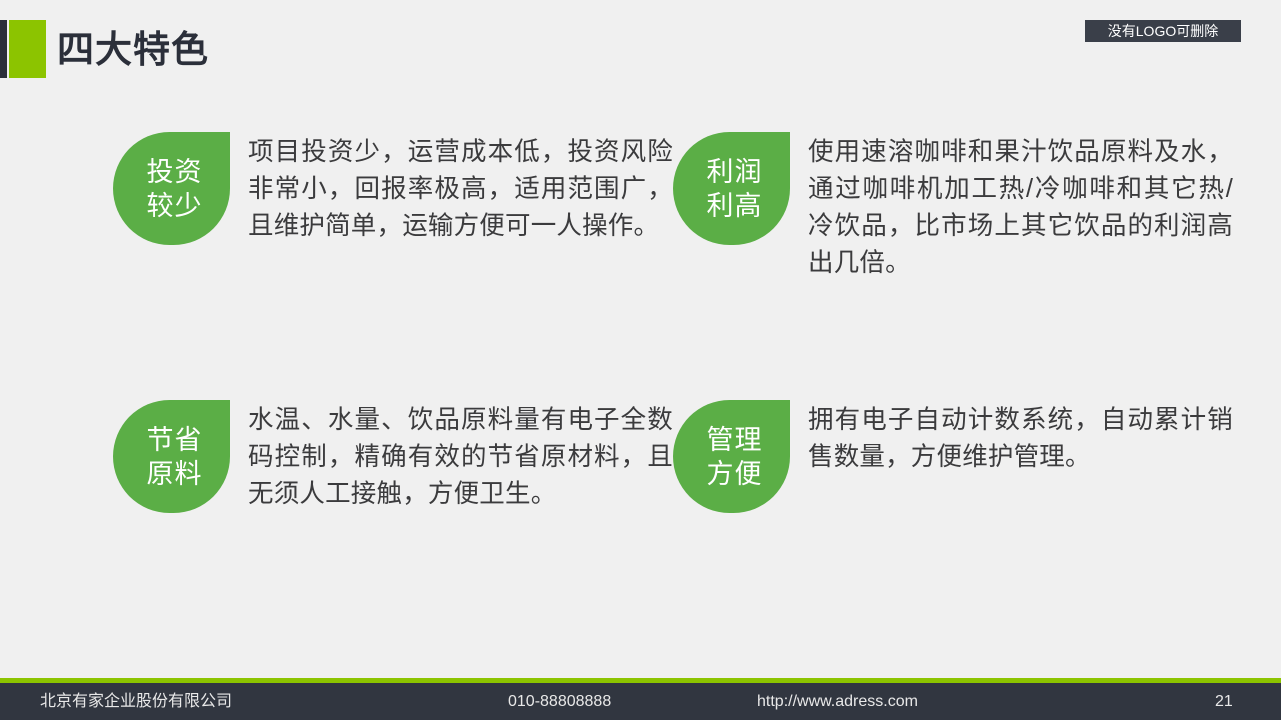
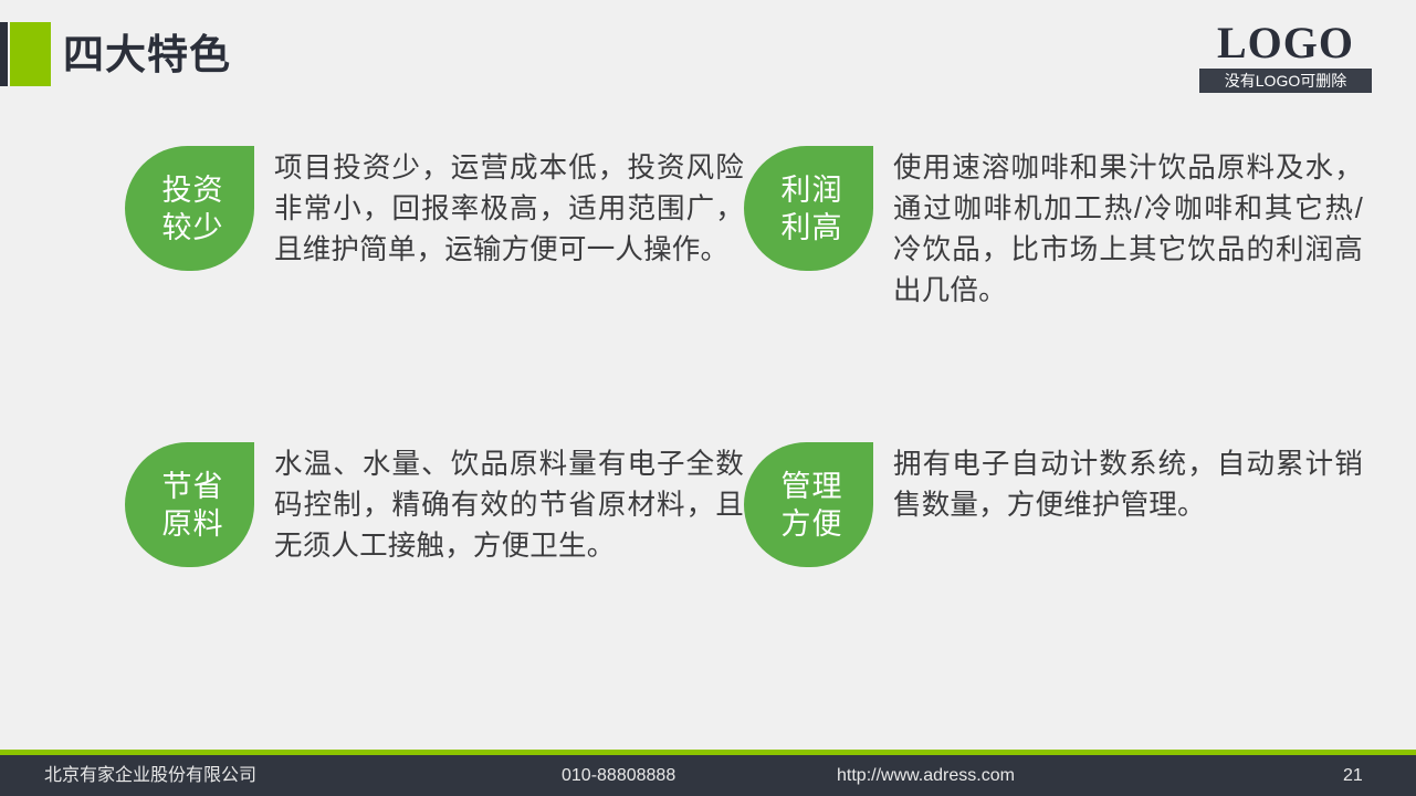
  四大特色
+ LOGO
  没有LOGO可删除
  投资
  较少
  项目投资少，运营成本低，投资风险非常小，回报率极高，适用范围广，且维护简单，运输方便可一人操作。
  利润
  利高
  使用速溶咖啡和果汁饮品原料及水，通过咖啡机加工热/冷咖啡和其它热/冷饮品，比市场上其它饮品的利润高出几倍。
  节省
  原料
  水温、水量、饮品原料量有电子全数码控制，精确有效的节省原材料，且无须人工接触，方便卫生。
  管理
  方便
  拥有电子自动计数系统，自动累计销售数量，方便维护管理。
  北京有家企业股份有限公司
  010-88808888
  http://www.adress.com
  21
